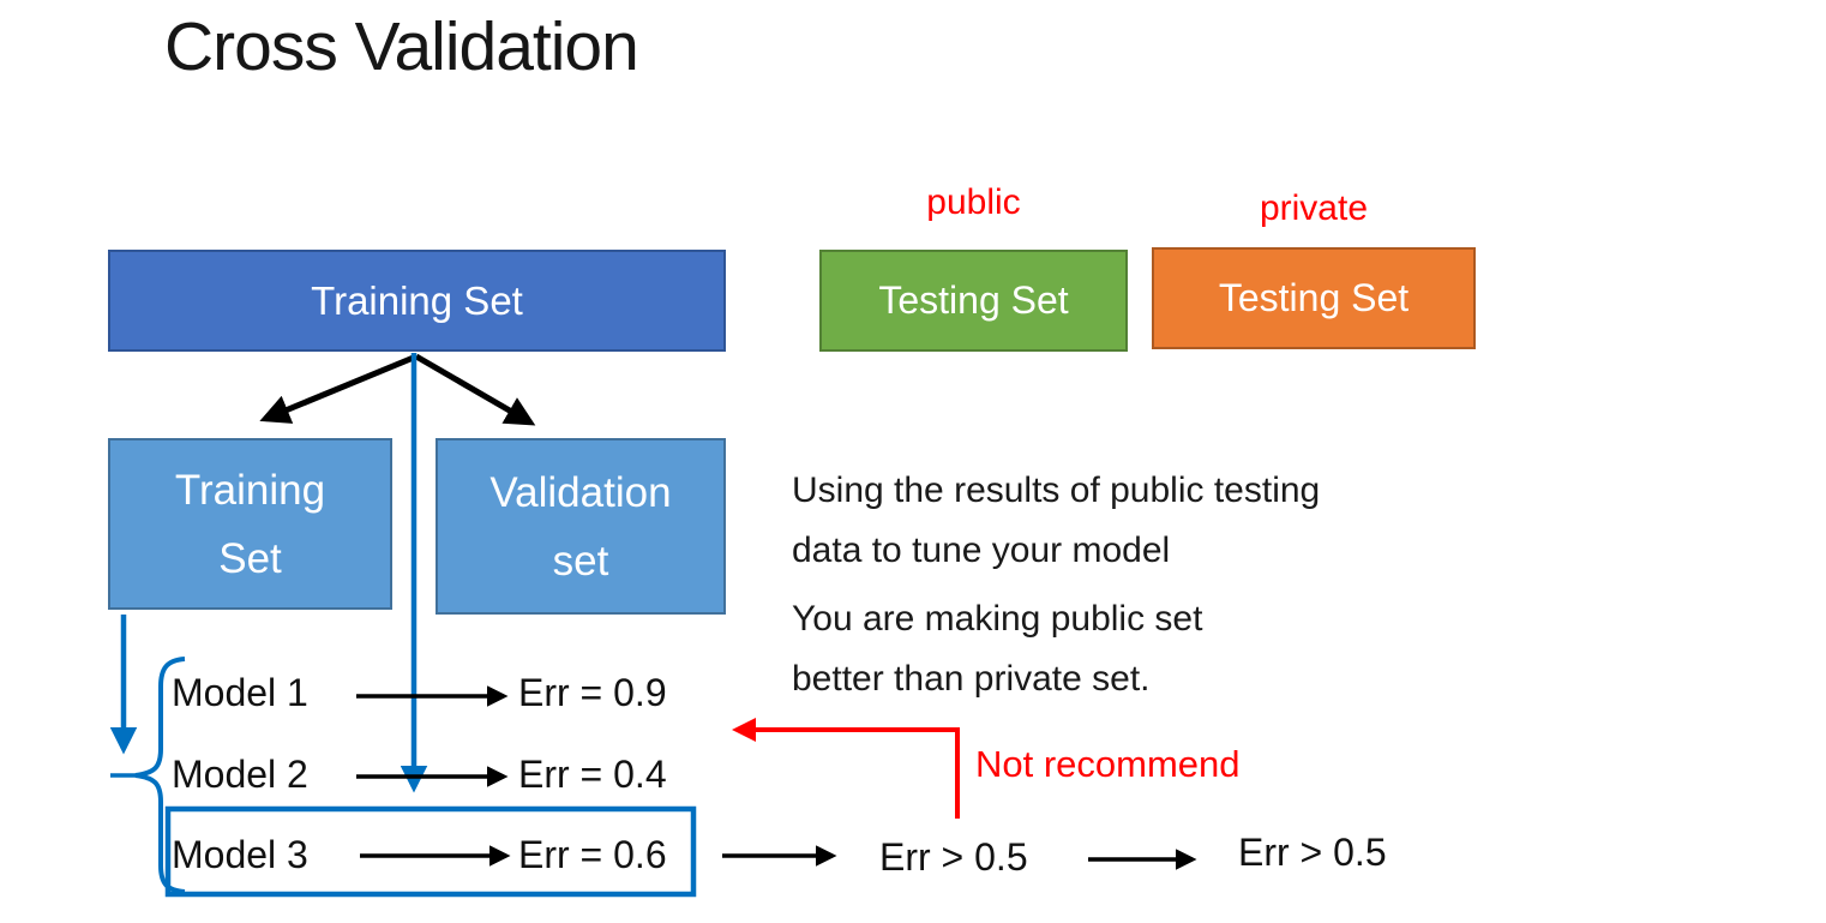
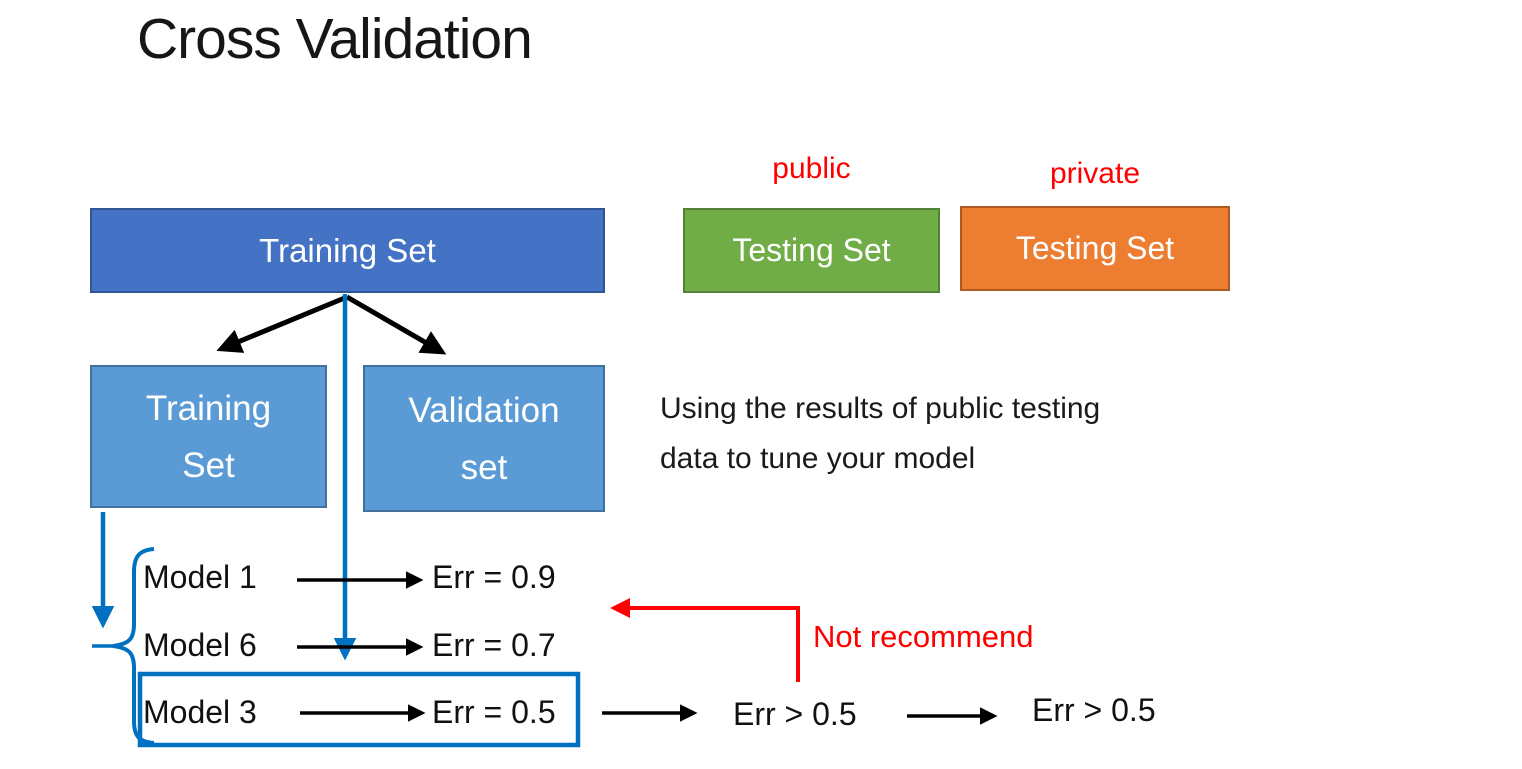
  Cross Validation
  Training Set
  public
  private
  Testing Set
  Testing Set
  Training
  Set
  Validation
  set
  Using the results of public testing
  data to tune your model
- You are making public set
- better than private set.
  Model 1
  Err = 0.9
- Model 2
+ Model 6
- Err = 0.4
+ Err = 0.7
  Model 3
- Err = 0.6
+ Err = 0.5
  Err > 0.5
  Err > 0.5
  Not recommend
